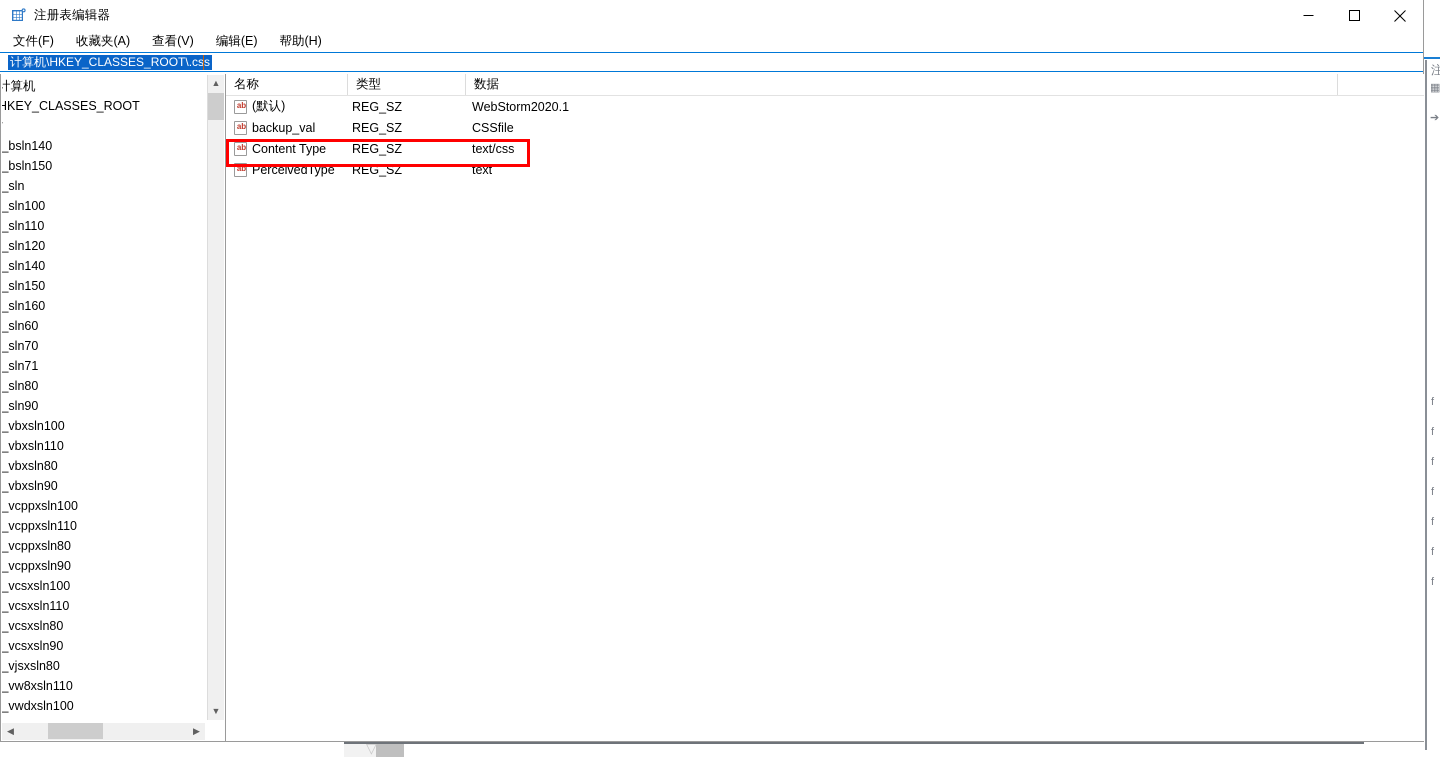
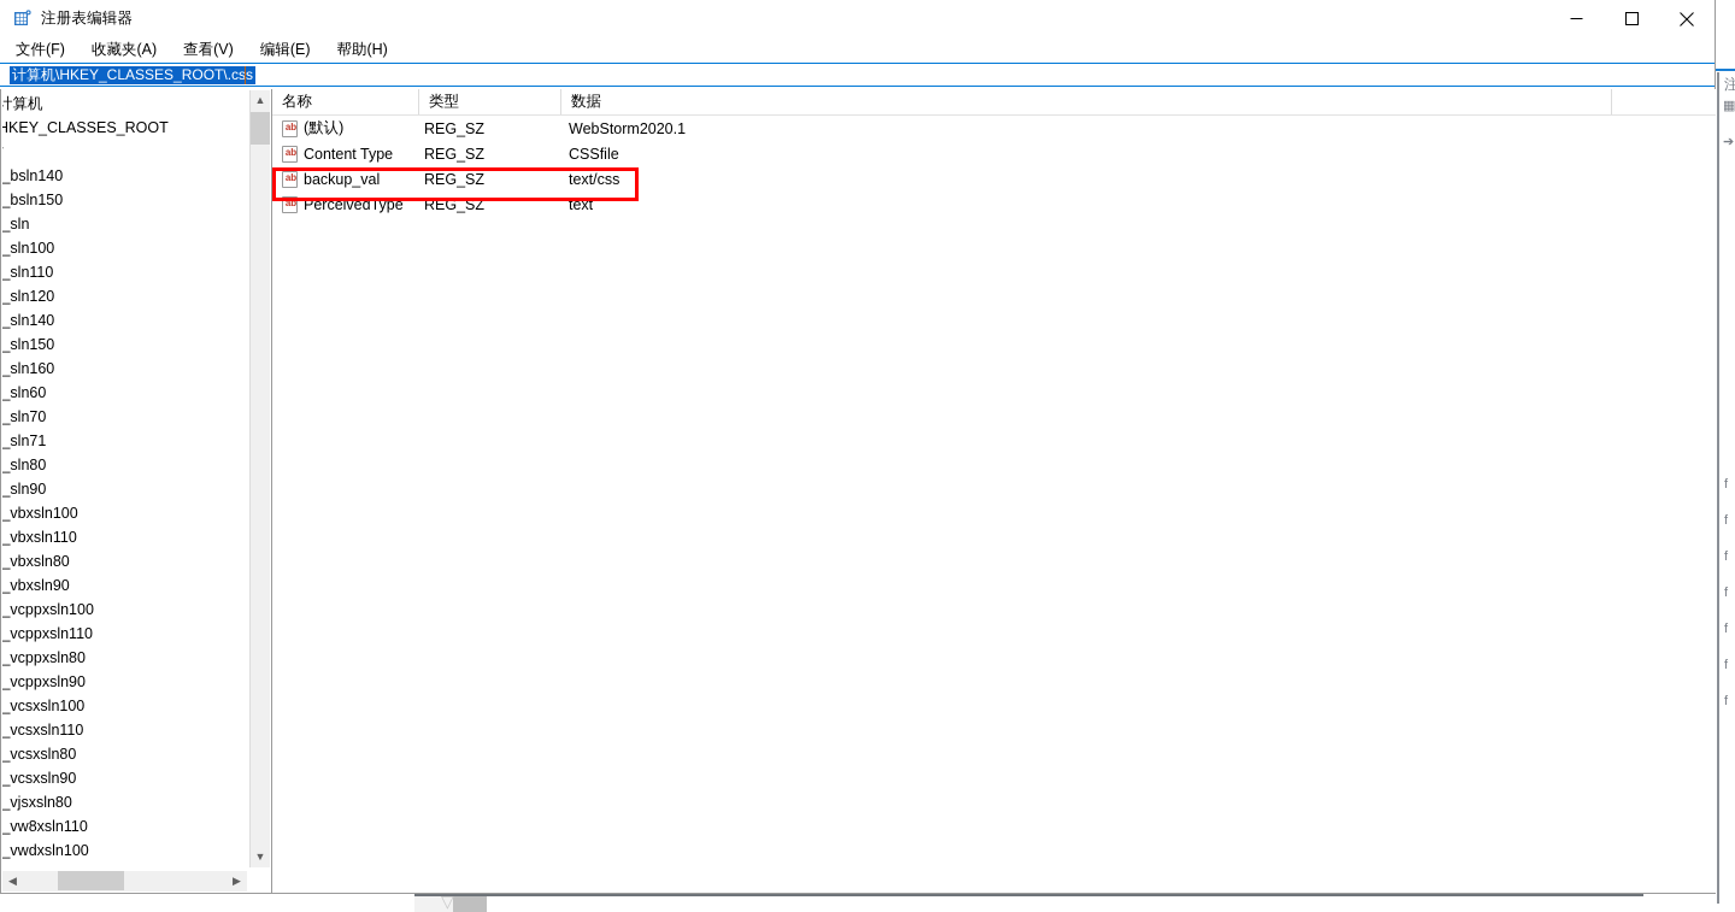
  注
  ▦
  ➔
  f
  f
  f
  f
  f
  f
  f
  ▽
  注册表编辑器
  文件(F)
  收藏夹(A)
  查看(V)
  编辑(E)
  帮助(H)
  计算机\HKEY_CLASSES_ROOT\.css
  计算机
  HKEY_CLASSES_ROOT
  _bsln140
  _bsln150
  _sln
  _sln100
  _sln110
  _sln120
  _sln140
  _sln150
  _sln160
  _sln60
  _sln70
  _sln71
  _sln80
  _sln90
  _vbxsln100
  _vbxsln110
  _vbxsln80
  _vbxsln90
  _vcppxsln100
  _vcppxsln110
  _vcppxsln80
  _vcppxsln90
  _vcsxsln100
  _vcsxsln110
  _vcsxsln80
  _vcsxsln90
  _vjsxsln80
  _vw8xsln110
  _vwdxsln100
  ▲
  ▼
  ◀
  ▶
  名称
  类型
  数据
  ab
  (默认)
  REG_SZ
  WebStorm2020.1
  ab
- backup_val
+ Content Type
  REG_SZ
  CSSfile
  ab
- Content Type
+ backup_val
  REG_SZ
  text/css
  ab
  PerceivedType
  REG_SZ
  text
